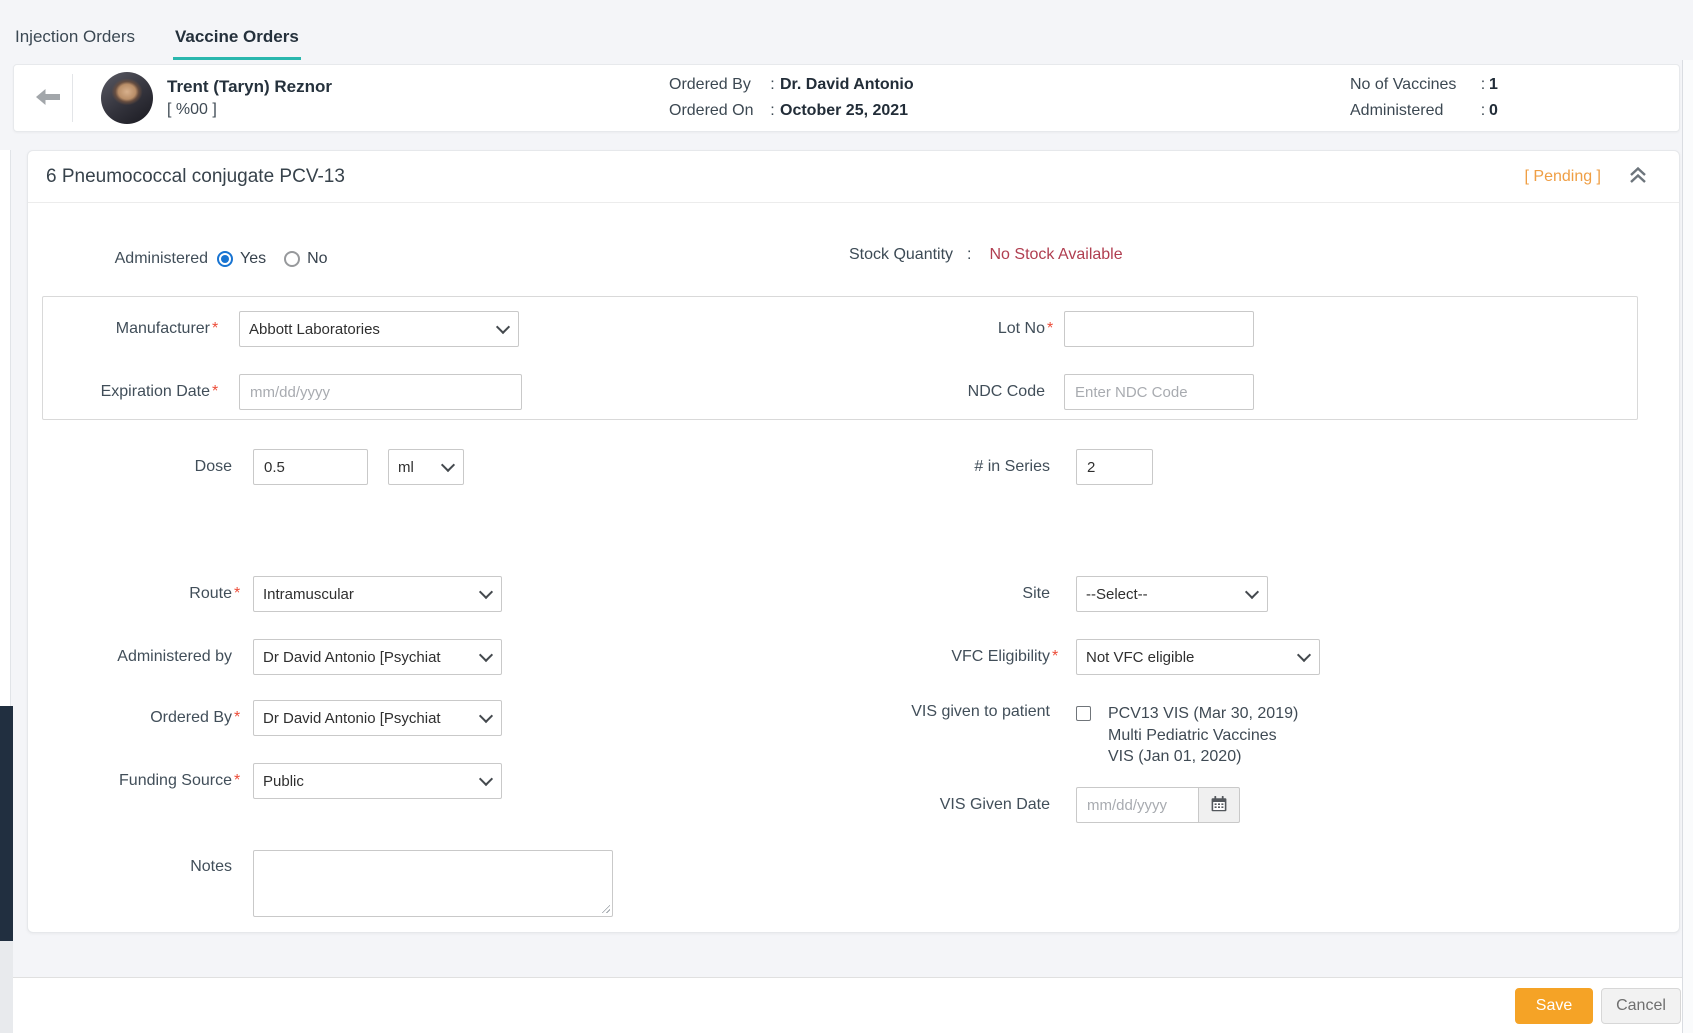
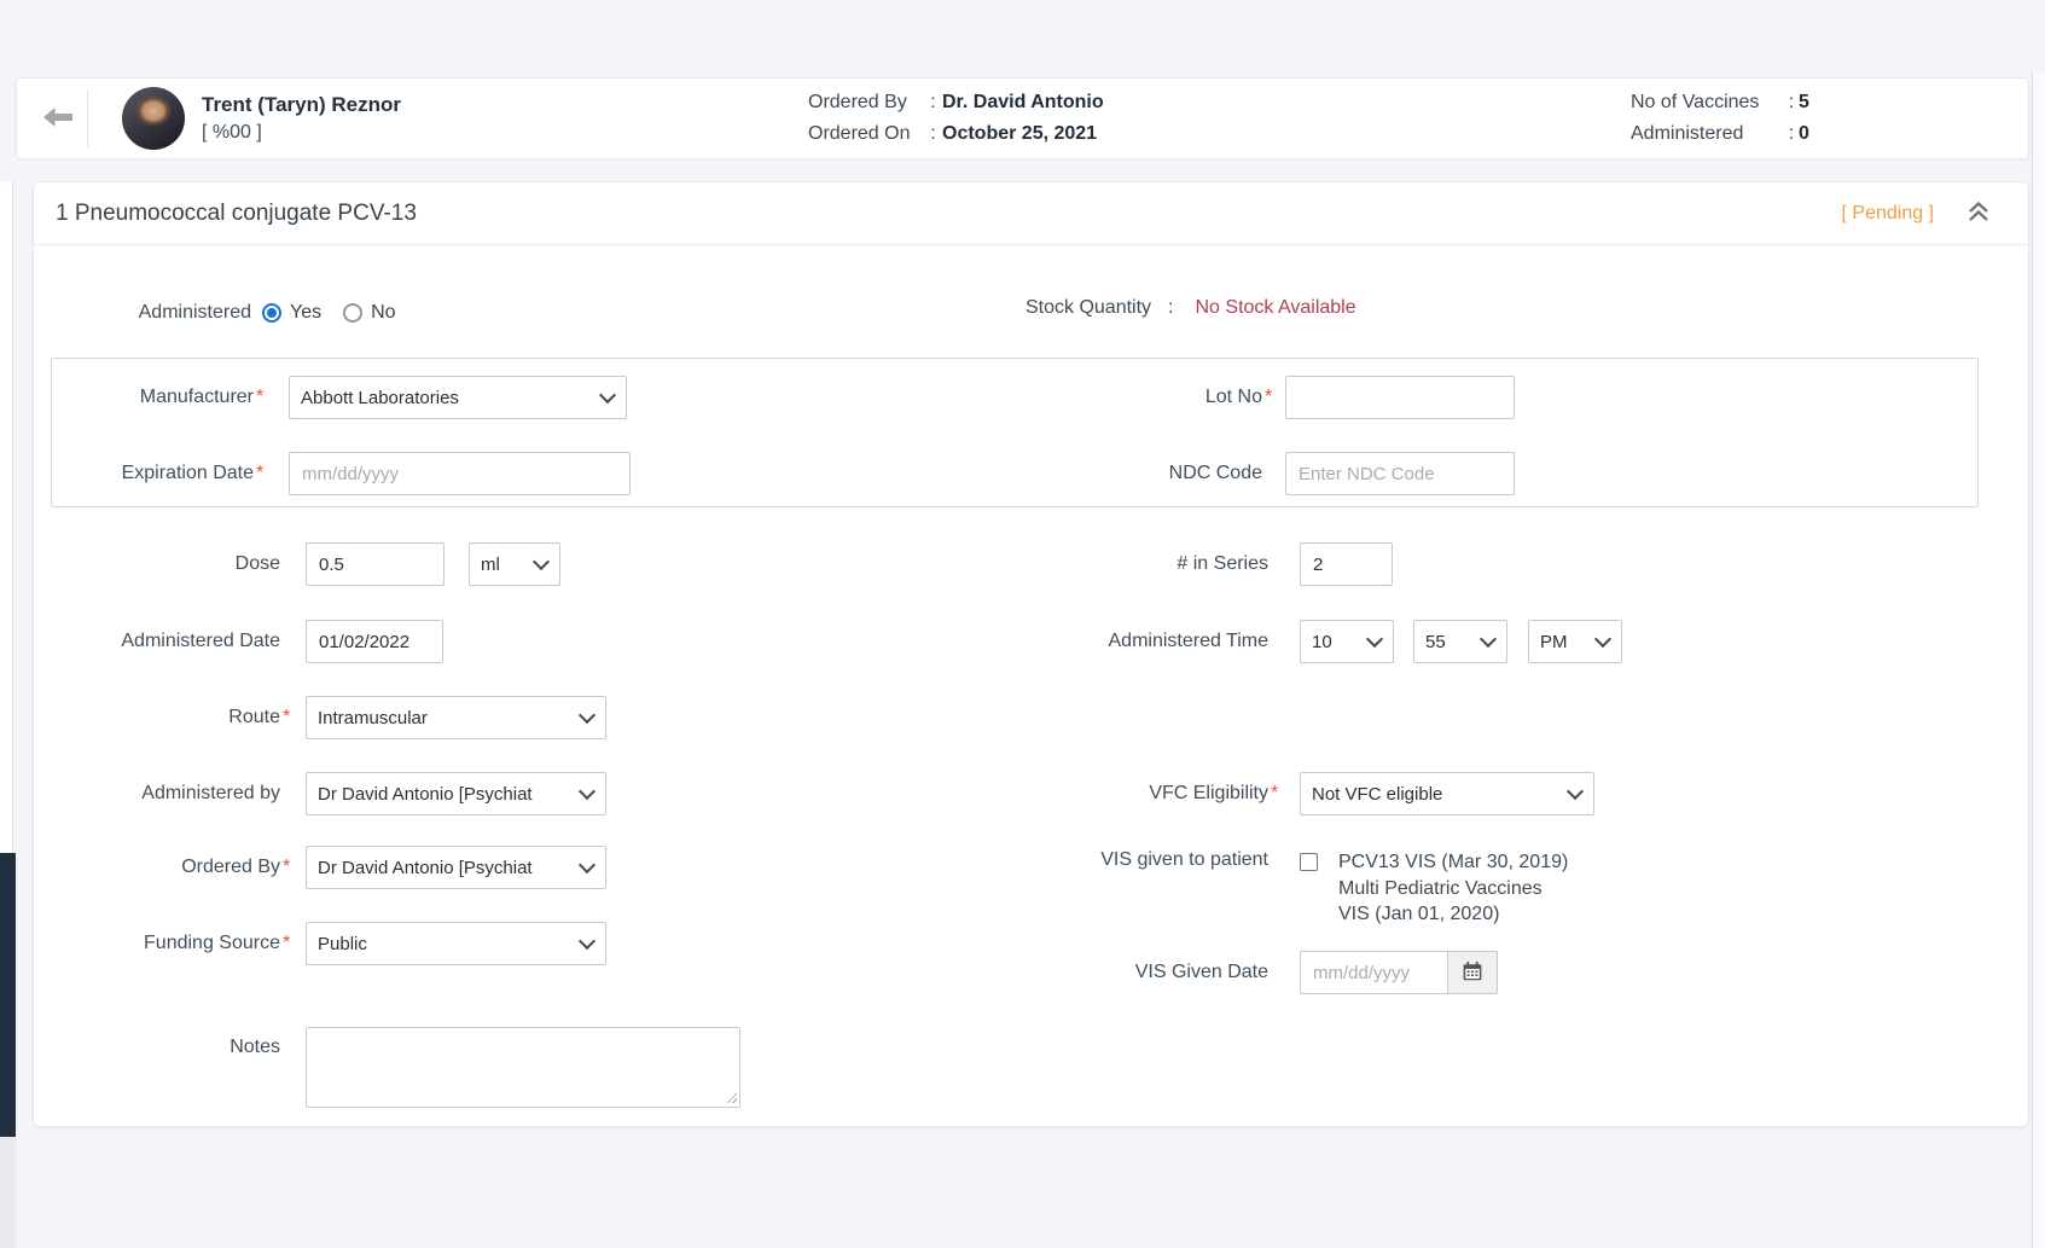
- Injection Orders
- Vaccine Orders
  Trent (Taryn) Reznor
  [ %00 ]
  Ordered By
  :
  Dr. David Antonio
  Ordered On
  :
  October 25, 2021
  No of Vaccines
  :
- 1
+ 5
  Administered
  :
  0
- 6 Pneumococcal conjugate PCV-13
+ 1 Pneumococcal conjugate PCV-13
  [ Pending ]
  Administered
  Yes
  No
  Stock Quantity
  :
  No Stock Available
  Manufacturer
  *
  Abbott Laboratories
  Lot No
  *
  Expiration Date
  *
  mm/dd/yyyy
  NDC Code
  Enter NDC Code
  Dose
  0.5
  ml
  # in Series
  2
+ Administered Date
+ 01/02/2022
+ Administered Time
+ 10
+ 55
+ PM
  Route
  *
  Intramuscular
- Site
- --Select--
  Administered by
  Dr David Antonio [Psychiat
  VFC Eligibility
  *
  Not VFC eligible
  Ordered By
  *
  Dr David Antonio [Psychiat
  VIS given to patient
  PCV13 VIS (Mar 30, 2019)
  Multi Pediatric Vaccines
  VIS (Jan 01, 2020)
  Funding Source
  *
  Public
  VIS Given Date
  mm/dd/yyyy
  Notes
- Save
- Cancel
